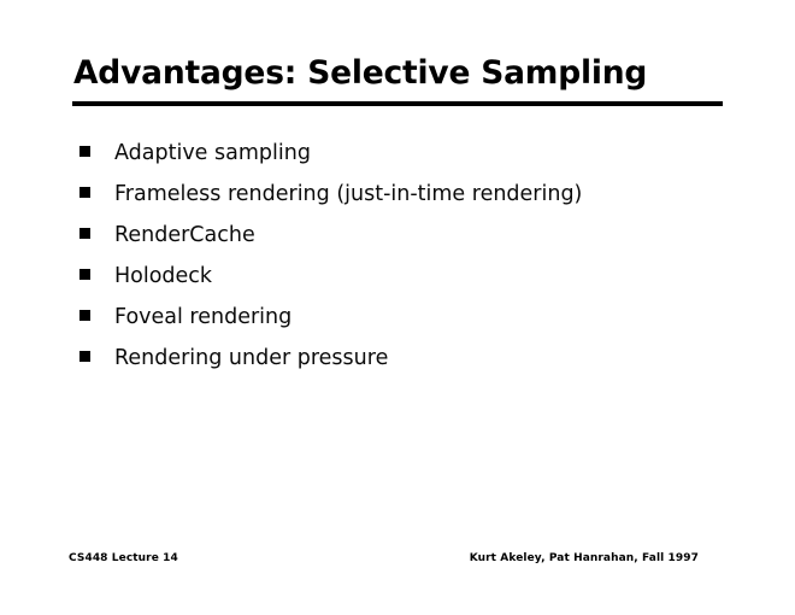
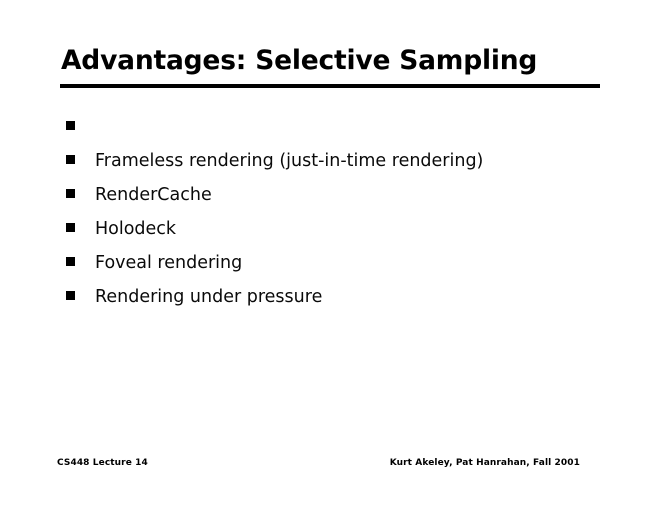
  Advantages: Selective Sampling
- Adaptive sampling
  Frameless rendering (just-in-time rendering)
  RenderCache
  Holodeck
  Foveal rendering
  Rendering under pressure
  CS448 Lecture 14
- Kurt Akeley, Pat Hanrahan, Fall 1997
+ Kurt Akeley, Pat Hanrahan, Fall 2001
